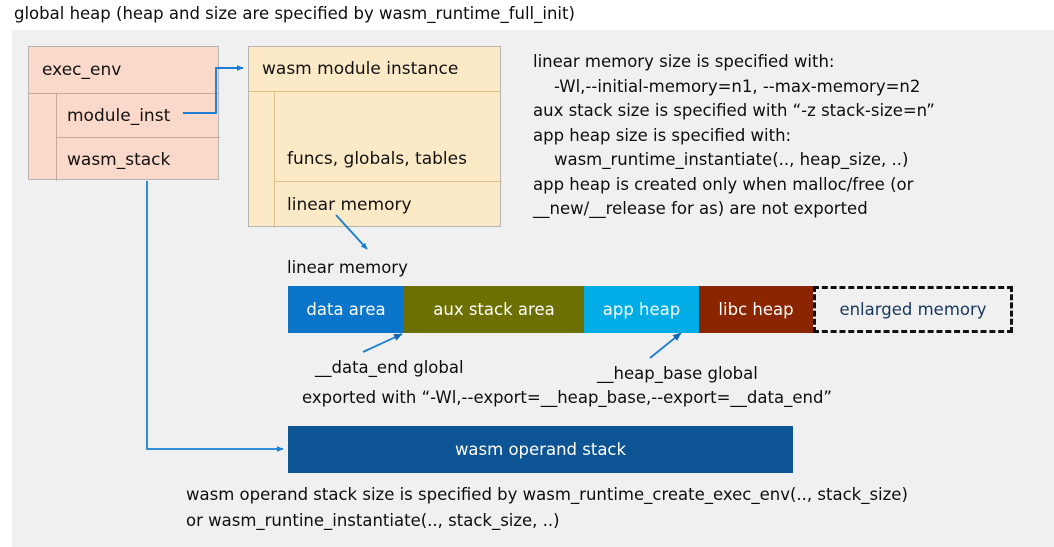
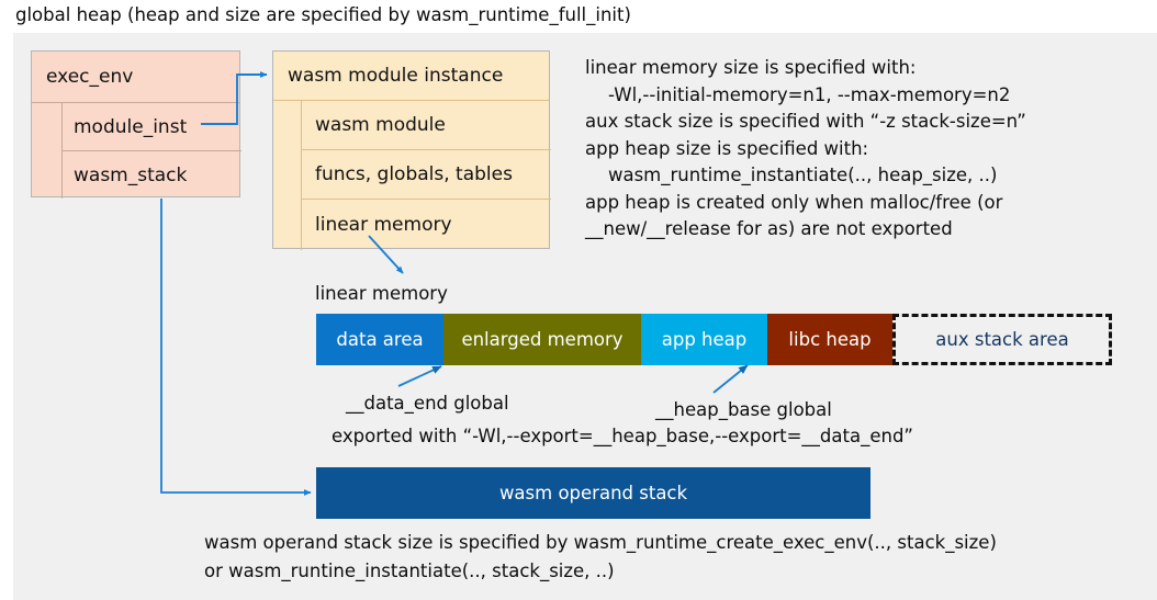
  global heap (heap and size are specified by wasm_runtime_full_init)
  exec_env
  module_inst
  wasm_stack
  wasm module instance
+ wasm module
  funcs, globals, tables
  linear memory
  linear memory size is specified with:
  -Wl,--initial-memory=n1, --max-memory=n2
  aux stack size is specified with “-z stack-size=n”
  app heap size is specified with:
  wasm_runtime_instantiate(.., heap_size, ..)
  app heap is created only when malloc/free (or
  __new/__release for as) are not exported
  linear memory
  data area
- aux stack area
+ enlarged memory
  app heap
  libc heap
- enlarged memory
+ aux stack area
  __data_end global
  __heap_base global
  exported with “-Wl,--export=__heap_base,--export=__data_end”
  wasm operand stack
  wasm operand stack size is specified by wasm_runtime_create_exec_env(.., stack_size)
  or wasm_runtine_instantiate(.., stack_size, ..)
